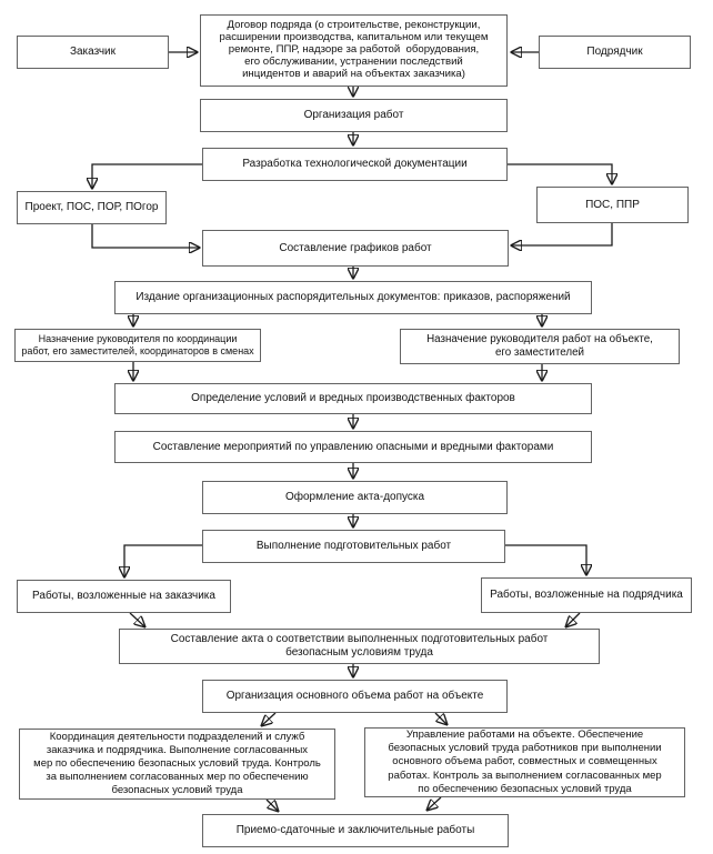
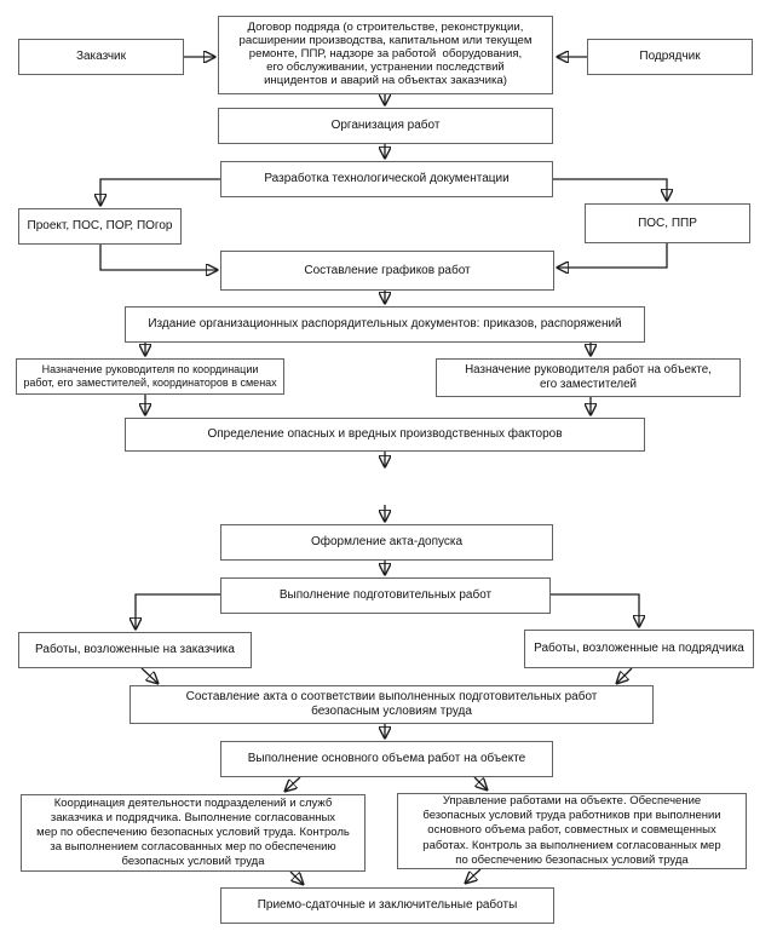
  Заказчик
  Подрядчик
  Договор подряда (о строительстве, реконструкции,
  расширении производства, капитальном или текущем
  ремонте, ППР, надзоре за работой оборудования,
  его обслуживании, устранении последствий
  инцидентов и аварий на объектах заказчика)
  Организация работ
  Разработка технологической документации
  Проект, ПОС, ПОР, ПОгор
  ПОС, ППР
  Составление графиков работ
  Издание организационных распорядительных документов: приказов, распоряжений
  Назначение руководителя по координации
  работ, его заместителей, координаторов в сменах
  Назначение руководителя работ на объекте,
  его заместителей
- Определение условий и вредных производственных факторов
+ Определение опасных и вредных производственных факторов
- Составление мероприятий по управлению опасными и вредными факторами
  Оформление акта-допуска
  Выполнение подготовительных работ
  Работы, возложенные на заказчика
  Работы, возложенные на подрядчика
  Составление акта о соответствии выполненных подготовительных работ
  безопасным условиям труда
- Организация основного объема работ на объекте
+ Выполнение основного объема работ на объекте
  Координация деятельности подразделений и служб
  заказчика и подрядчика. Выполнение согласованных
  мер по обеспечению безопасных условий труда. Контроль
  за выполнением согласованных мер по обеспечению
  безопасных условий труда
  Управление работами на объекте. Обеспечение
  безопасных условий труда работников при выполнении
  основного объема работ, совместных и совмещенных
  работах. Контроль за выполнением согласованных мер
  по обеспечению безопасных условий труда
  Приемо-сдаточные и заключительные работы
